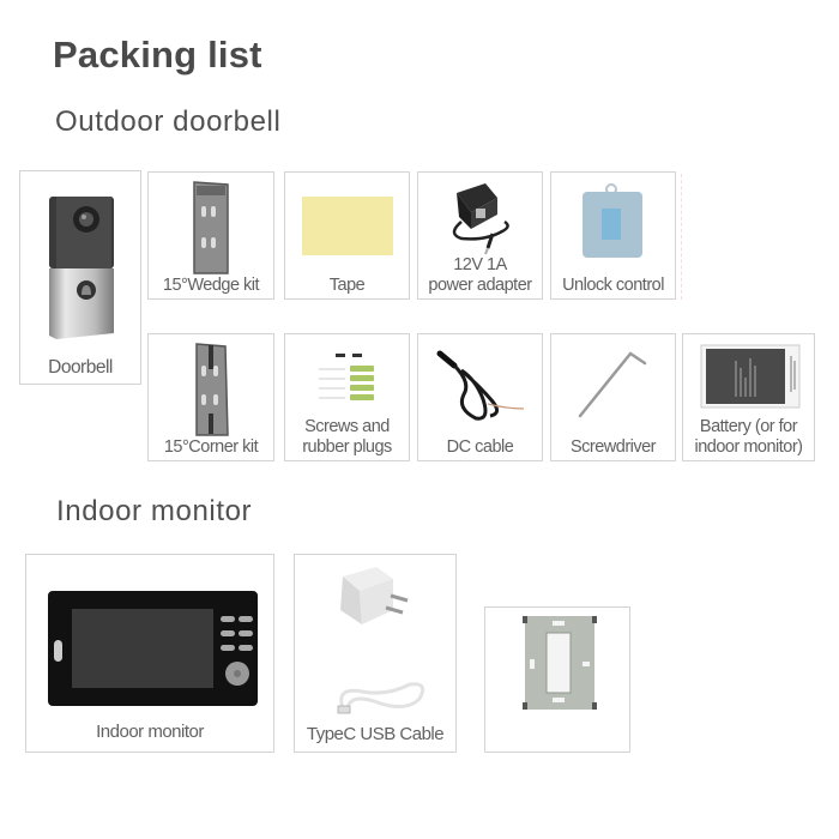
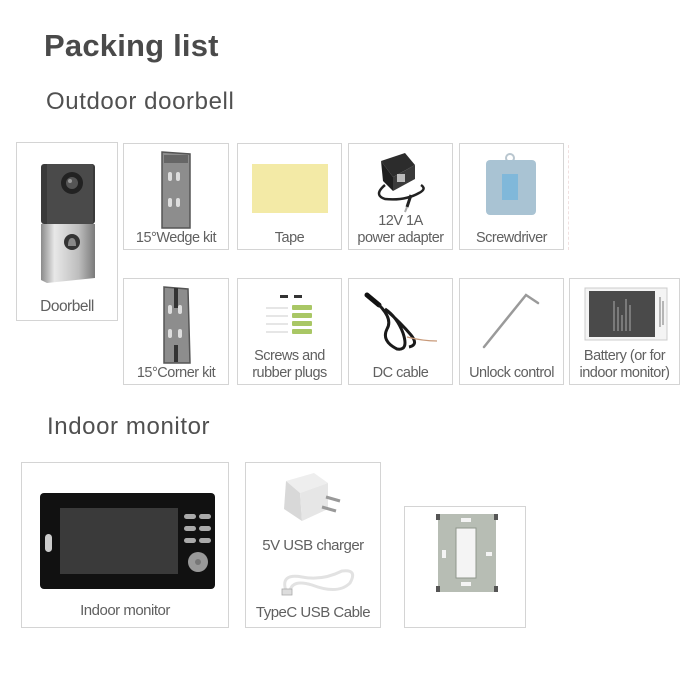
  Packing list
  Outdoor doorbell
  Doorbell
  15°Wedge kit
  Tape
  12V 1A
  power adapter
- Unlock control
+ Screwdriver
  15°Corner kit
  Screws and
  rubber plugs
  DC cable
- Screwdriver
+ Unlock control
  Battery (or for
  indoor monitor)
  Indoor monitor
  Indoor monitor
+ 5V USB charger
  TypeC USB Cable
